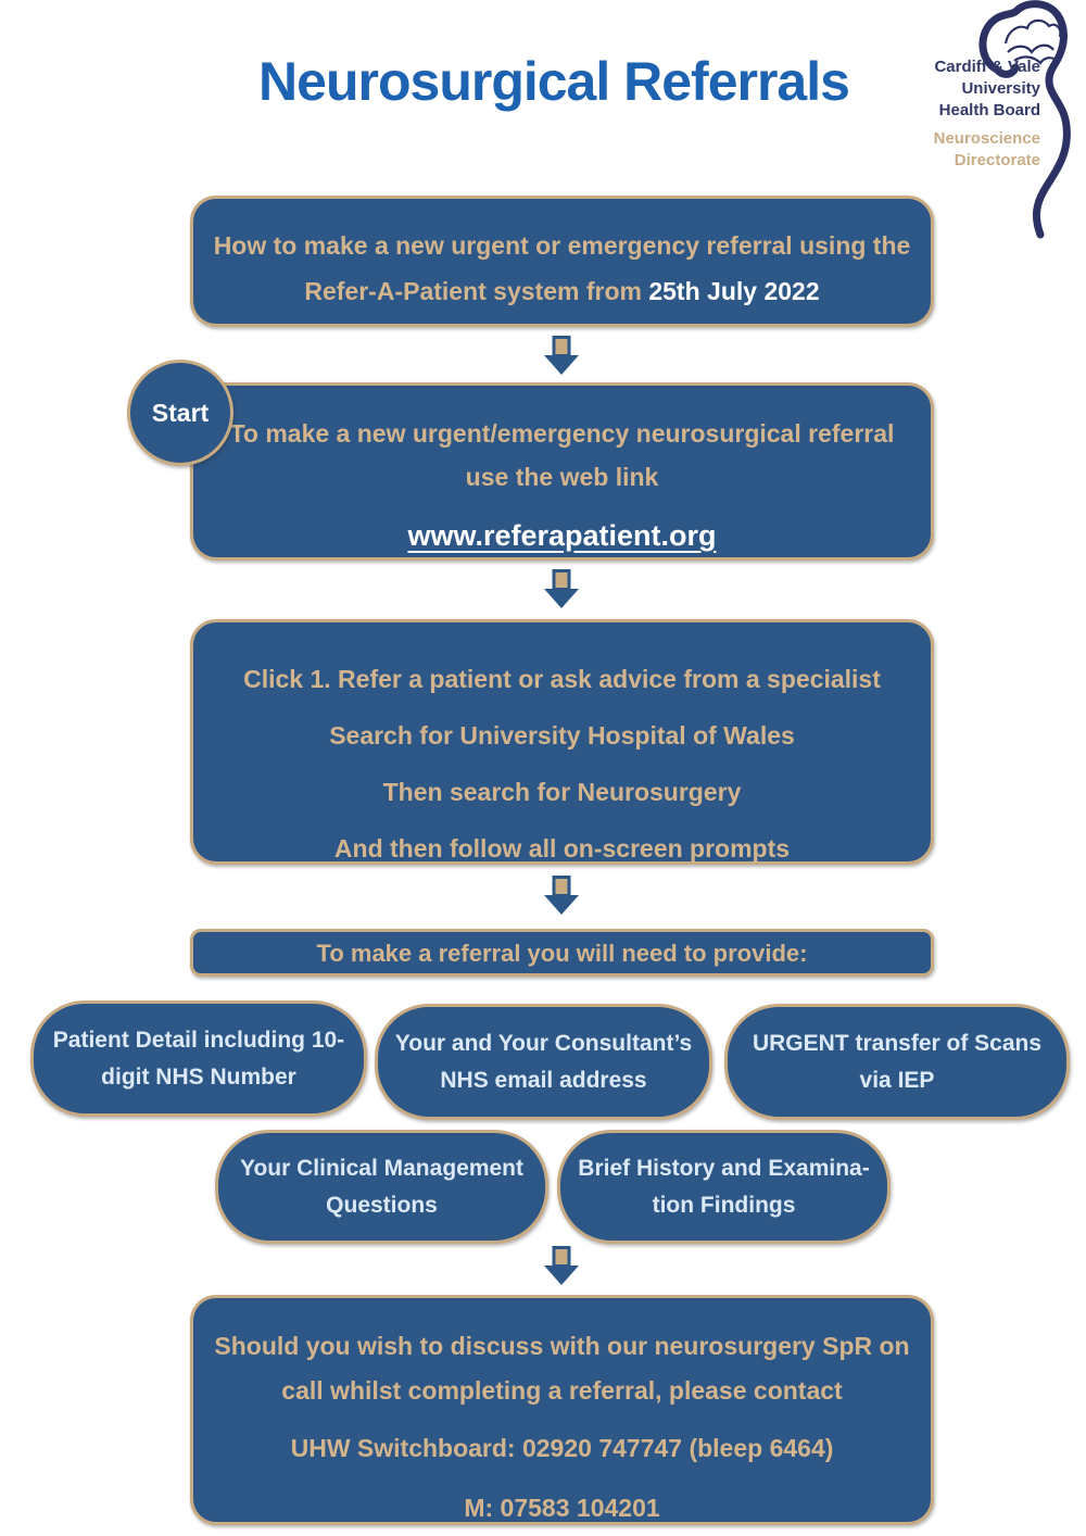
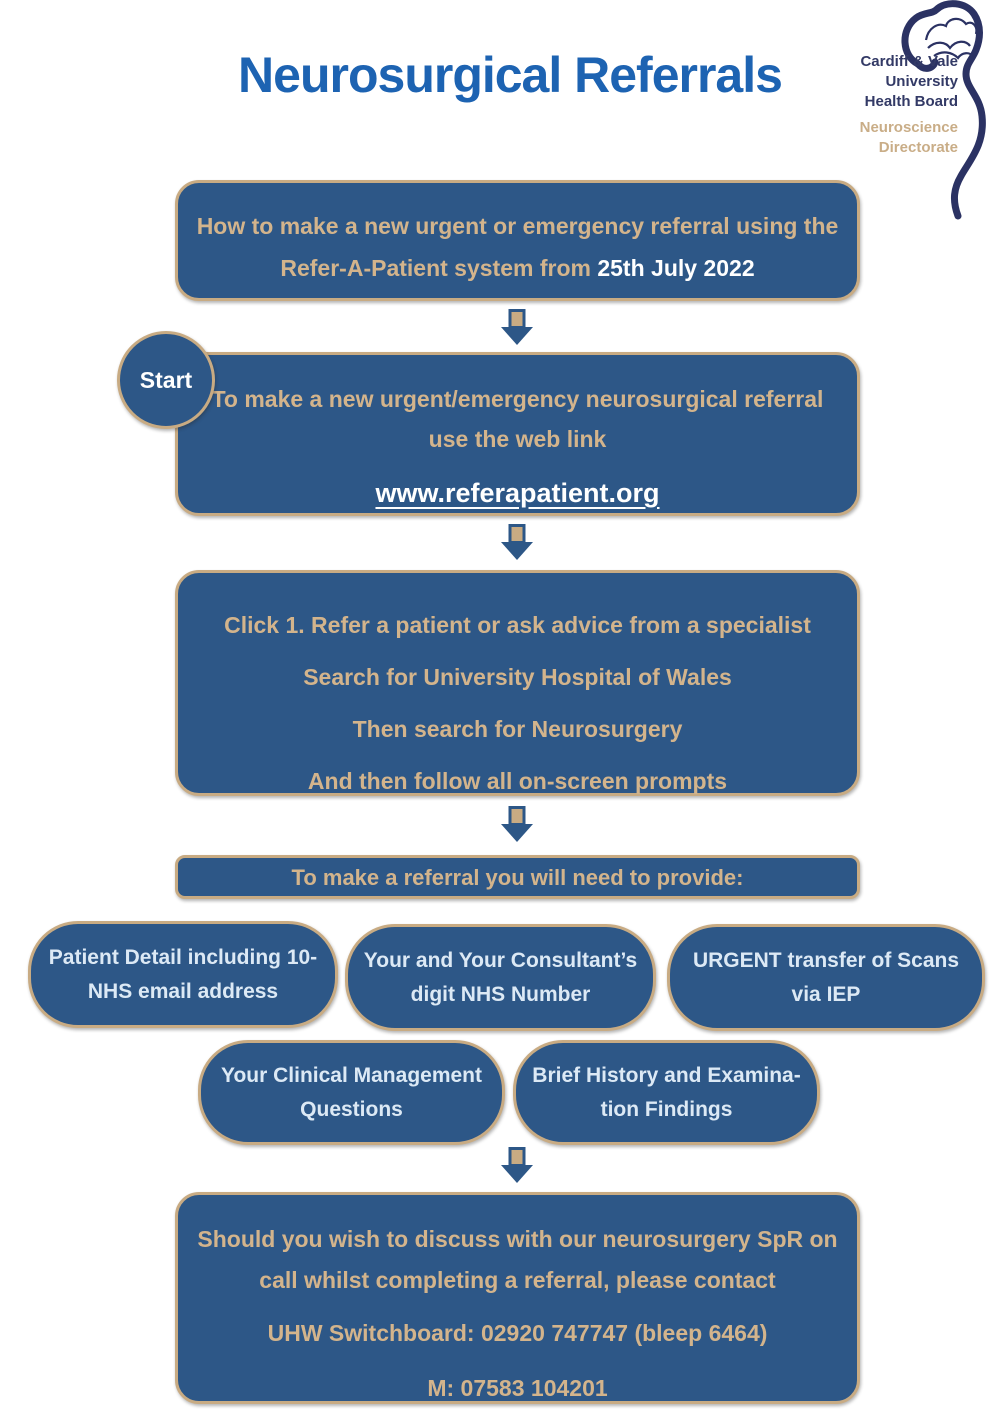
  Neurosurgical Referrals
  Cardiff & Vale
  University
  Health Board
  Neuroscience
  Directorate
  How to make a new urgent or emergency referral using the
  Refer-A-Patient system from 25th July 2022
  Start
  To make a new urgent/emergency neurosurgical referral
  use the web link
  www.referapatient.org
  Click 1. Refer a patient or ask advice from a specialist
  Search for University Hospital of Wales
  Then search for Neurosurgery
  And then follow all on-screen prompts
  To make a referral you will need to provide:
  Patient Detail including 10-
- digit NHS Number
+ NHS email address
  Your and Your Consultant’s
- NHS email address
+ digit NHS Number
  URGENT transfer of Scans
  via IEP
  Your Clinical Management
  Questions
  Brief History and Examina-
  tion Findings
  Should you wish to discuss with our neurosurgery SpR on
  call whilst completing a referral, please contact
  UHW Switchboard: 02920 747747 (bleep 6464)
  M: 07583 104201
